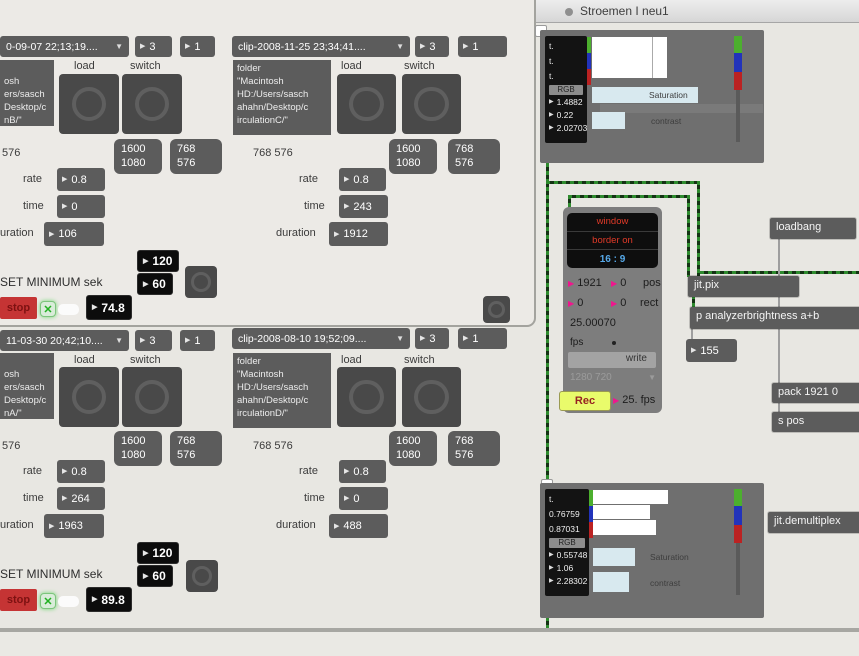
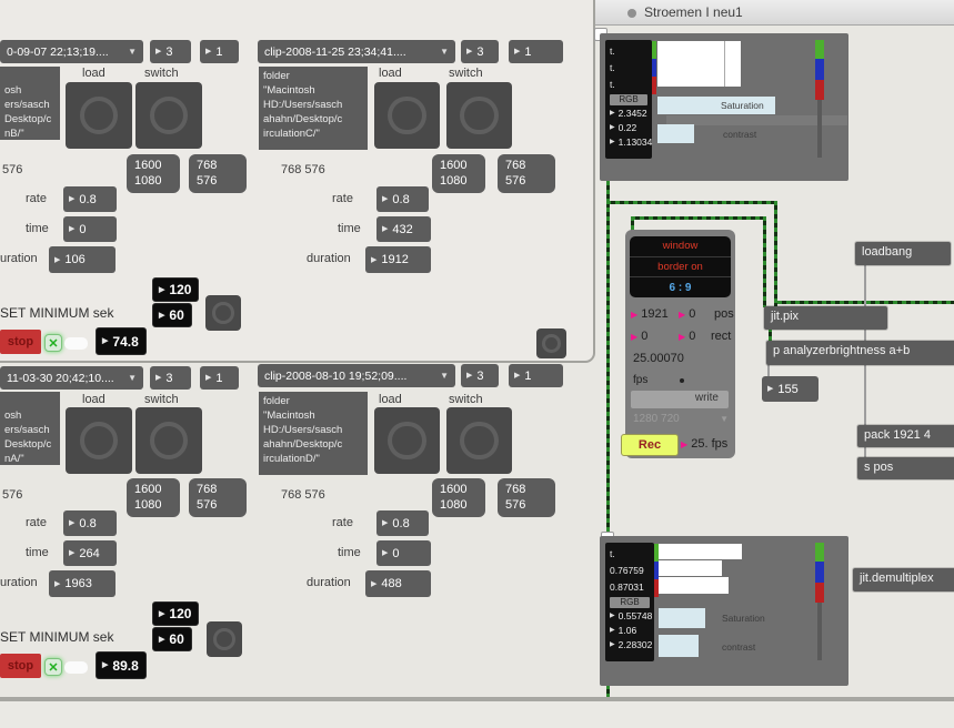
  Stroemen I neu1
  0-09-07 22;13;19....
  ▼
  3
  1
  osh
  ers/sasch
  Desktop/c
  nB/"
  load
  switch
  1600
  1080
  768
  576
  576
  rate
  0.8
  time
  0
  uration
  106
  120
  60
  SET MINIMUM sek
  stop
  ✕
  74.8
  clip-2008-11-25 23;34;41....
  ▼
  3
  1
  folder
  "Macintosh
  HD:/Users/sasch
  ahahn/Desktop/c
  irculationC/"
  load
  switch
  768 576
  1600
  1080
  768
  576
  rate
  0.8
  time
- 243
+ 432
  duration
  1912
  11-03-30 20;42;10....
  ▼
  3
  1
  osh
  ers/sasch
  Desktop/c
  nA/"
  load
  switch
  1600
  1080
  768
  576
  576
  rate
  0.8
  time
  264
  uration
  1963
  120
  60
  SET MINIMUM sek
  stop
  ✕
  89.8
  clip-2008-08-10 19;52;09....
  ▼
  3
  1
  folder
  "Macintosh
  HD:/Users/sasch
  ahahn/Desktop/c
  irculationD/"
  load
  switch
  768 576
  1600
  1080
  768
  576
  rate
  0.8
  time
  0
  duration
  488
  t.
  t.
  t.
  RGB
- 1.4882
+ 2.3452
  0.22
- 2.02703
+ 1.13034
  Saturation
  contrast
  t.
  0.76759
  0.87031
  RGB
  0.55748
  1.06
  2.28302
  Saturation
  contrast
  window
  border on
- 16 : 9
+ 6 : 9
  ▶ 1921
  ▶ 0
  pos
  ▶ 0
  ▶ 0
  rect
  25.00070
  fps
  write
  1280 720
  ▼
  Rec
  ▶ 25. fps
  loadbang
  jit.pix
  p analyzerbrightness a+b
  155
- pack 1921 0
+ pack 1921 4
  s pos
  jit.demultiplex
